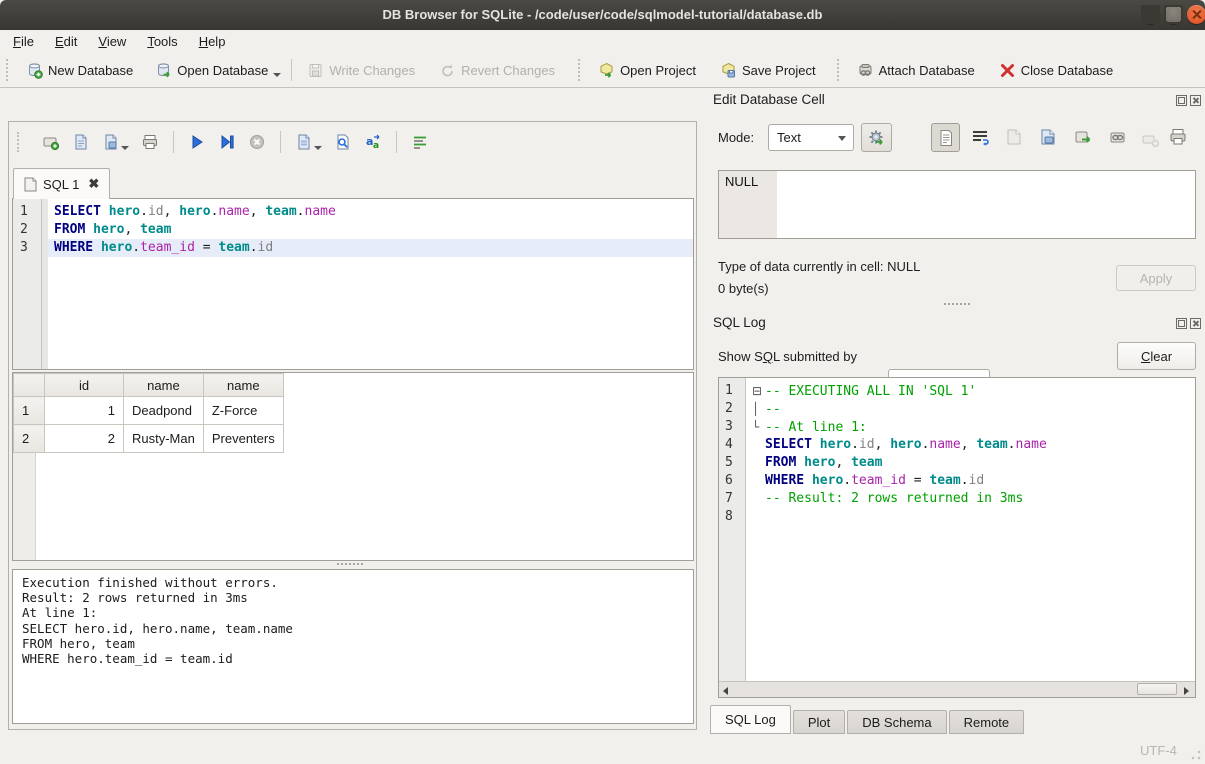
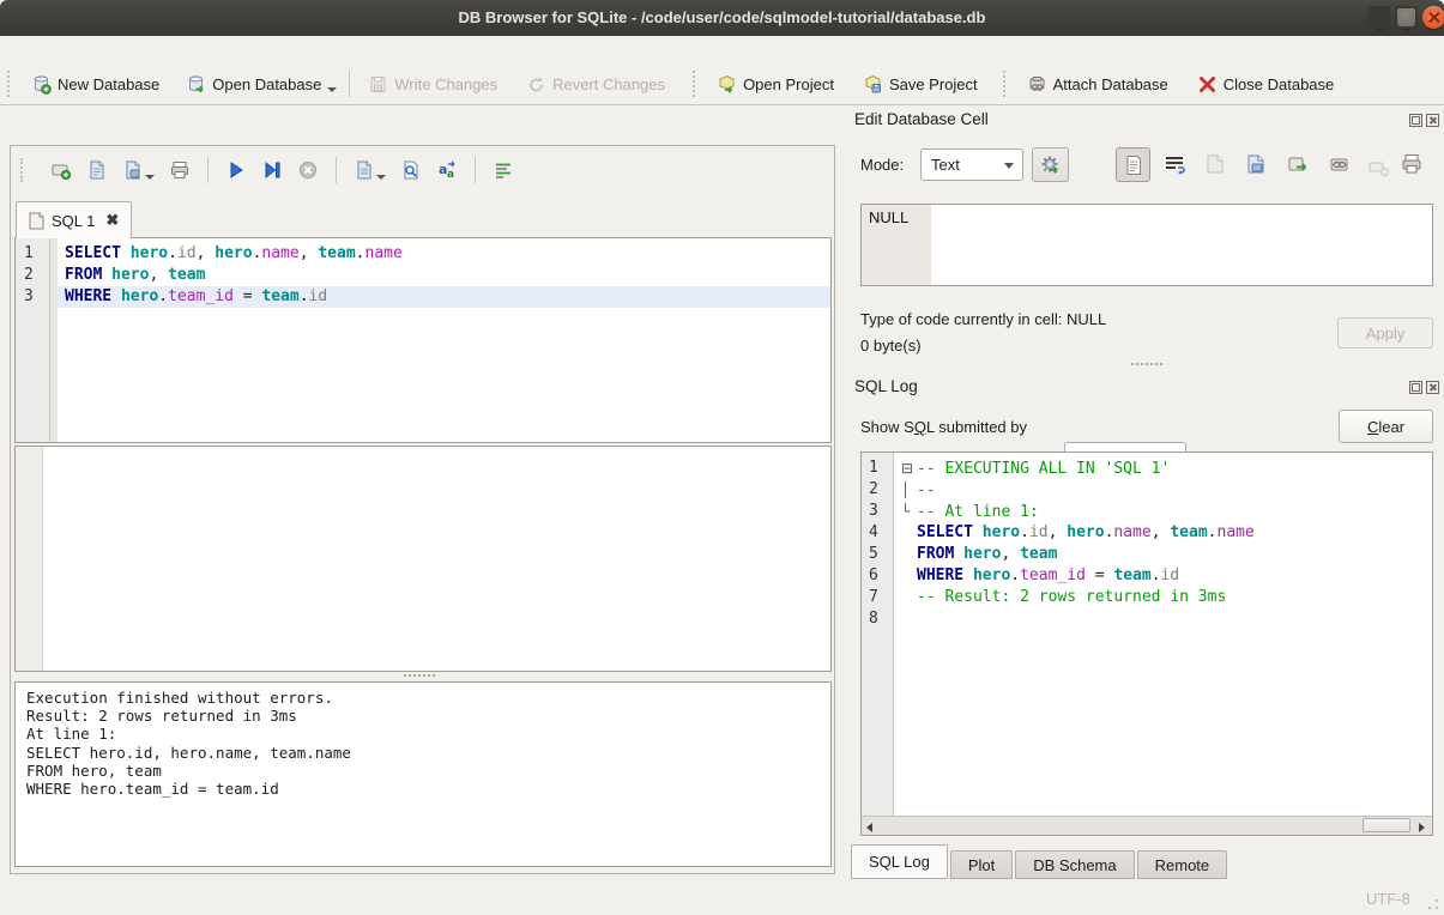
  DB Browser for SQLite - /code/user/code/sqlmodel-tutorial/database.db
- File
- Edit
- View
- Tools
- Help
  New Database
  Open Database
  Write Changes
  Revert Changes
  Open Project
  Save Project
  Attach Database
  Close Database
  a
  a
  SQL 1
  ✖
  1
  SELECT hero.id, hero.name, team.name
  2
  FROM hero, team
  3
  WHERE hero.team_id = team.id
- 	id	name	name
- 1	1	Deadpond	Z-Force
- 2	2	Rusty-Man	Preventers
  Execution finished without errors.
  Result: 2 rows returned in 3ms
  At line 1:
  SELECT hero.id, hero.name, team.name
  FROM hero, team
  WHERE hero.team_id = team.id
  Edit Database Cell
  Mode:
  Text
  NULL
- Type of data currently in cell: NULL
+ Type of code currently in cell: NULL
  Apply
  0 byte(s)
  SQL Log
  Show SQL submitted by
  Clear
  1
  ⊟ -- EXECUTING ALL IN 'SQL 1'
  2
  │ --
  3
  └ -- At line 1:
  4
  SELECT hero.id, hero.name, team.name
  5
  FROM hero, team
  6
  WHERE hero.team_id = team.id
  7
  -- Result: 2 rows returned in 3ms
  8
  SQL Log
  Plot
  DB Schema
  Remote
- UTF-4
+ UTF-8
